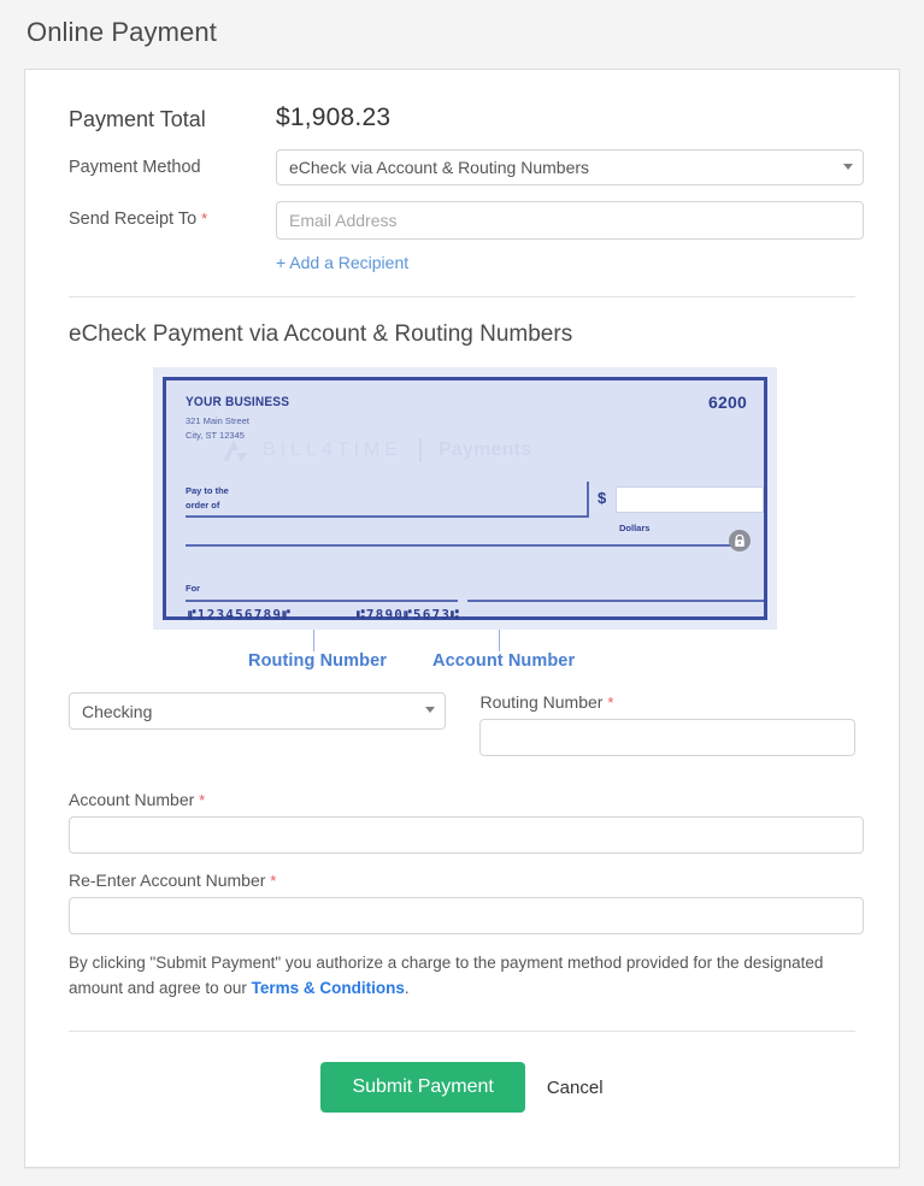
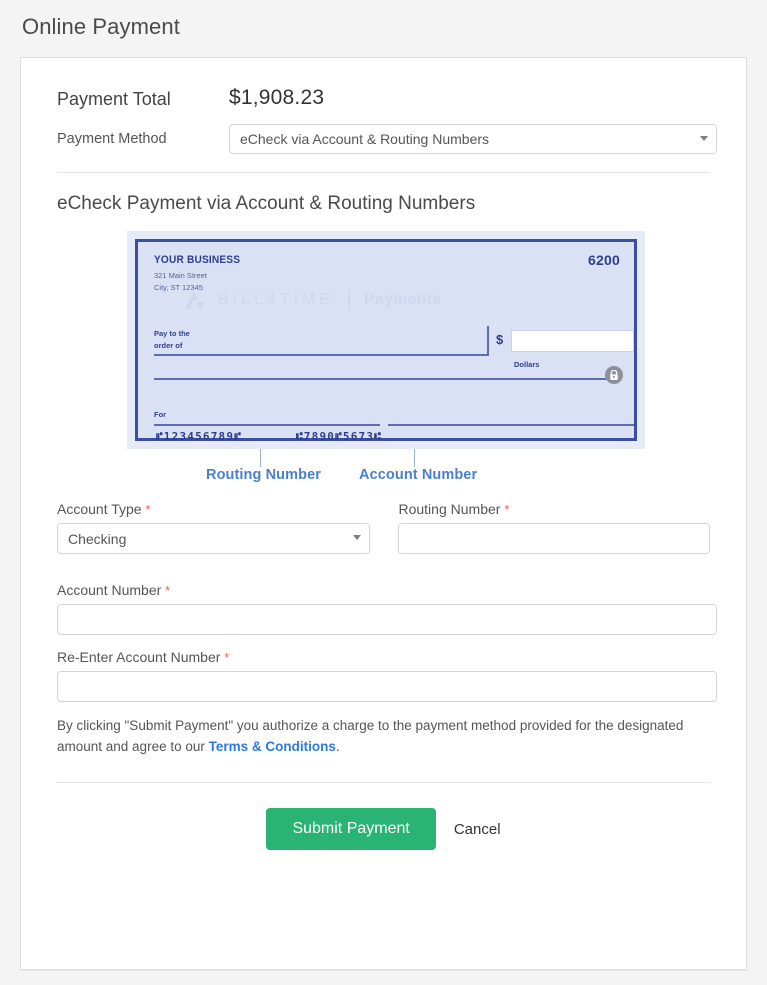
  Online Payment
  Payment Total
  $1,908.23
  Payment Method
  eCheck via Account & Routing Numbers
- Send Receipt To *
- Email Address + Add a Recipient
  eCheck Payment via Account & Routing Numbers
  YOUR BUSINESS
  321 Main Street
  City, ST 12345
  6200
  Pay to the
  order of
  $
  Dollars
  For
  ⑈123456789⑈
  ⑆7890⑈5673⑆
  Routing Number
  Account Number
+ Account Type *
  Checking
  Routing Number *
  Account Number *
  Re-Enter Account Number *
  By clicking "Submit Payment" you authorize a charge to the payment method provided for the designated amount and agree to our Terms & Conditions.
  Submit Payment
  Cancel
